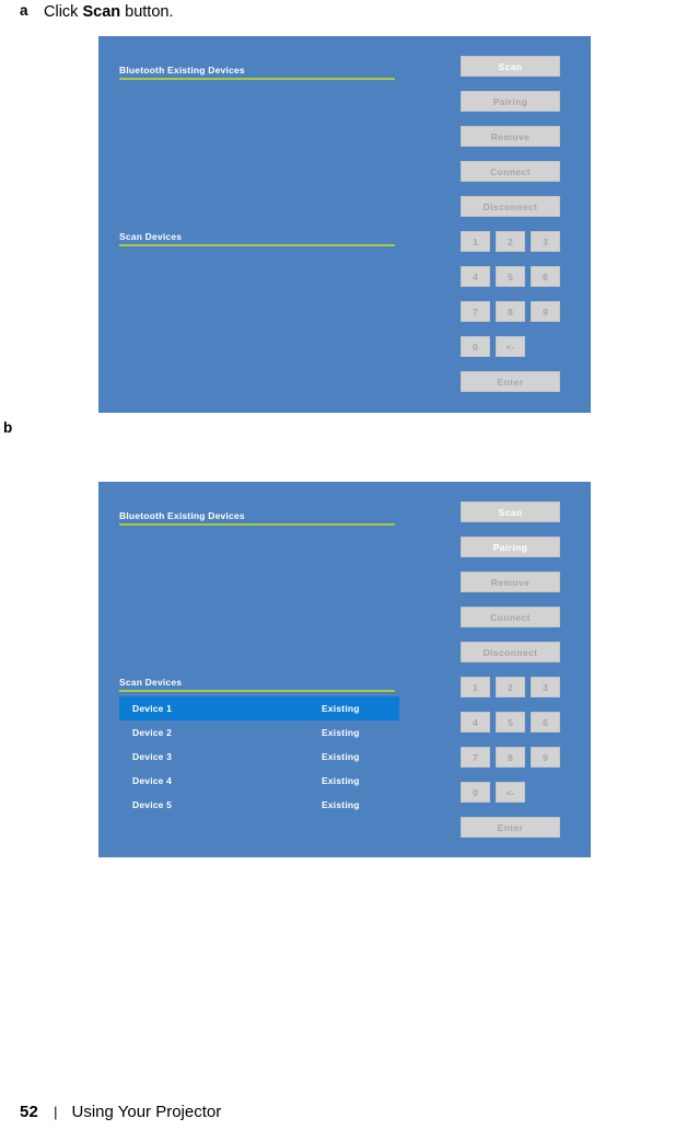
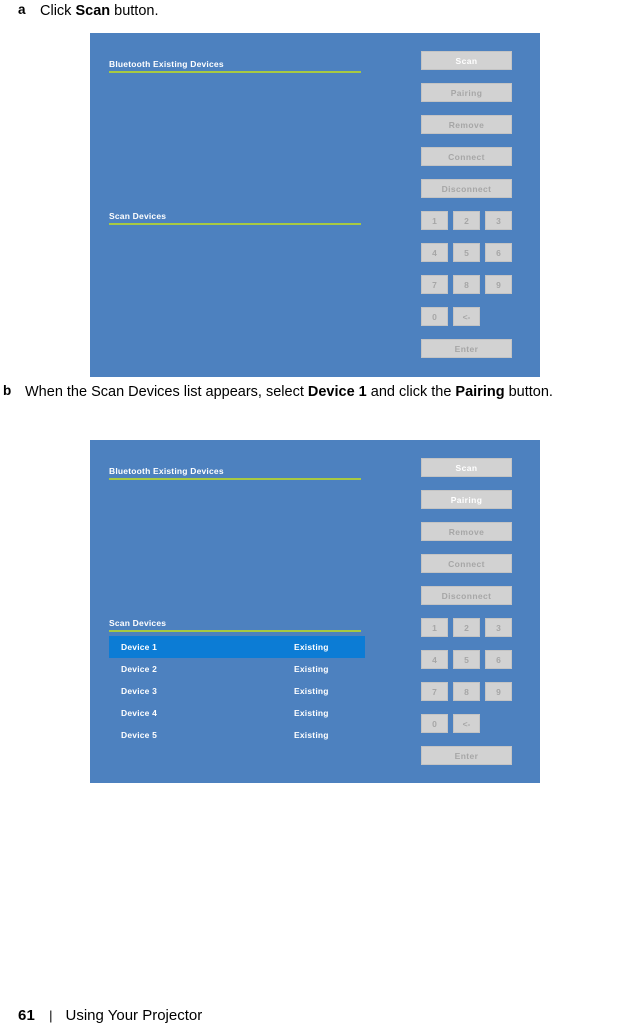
  a
  Click Scan button.
  Bluetooth Existing Devices
  Scan Devices
  Scan
  Pairing
  Remove
  Connect
  Disconnect
  1
  2
  3
  4
  5
  6
  7
  8
  9
  0
  <-
  Enter
  b
+ When the Scan Devices list appears, select Device 1 and click the Pairing button.
  Bluetooth Existing Devices
  Scan Devices
  Device 1
  Existing
  Device 2
  Existing
  Device 3
  Existing
  Device 4
  Existing
  Device 5
  Existing
  Scan
  Pairing
  Remove
  Connect
  Disconnect
  1
  2
  3
  4
  5
  6
  7
  8
  9
  0
  <-
  Enter
- 52
+ 61
  |
  Using Your Projector
